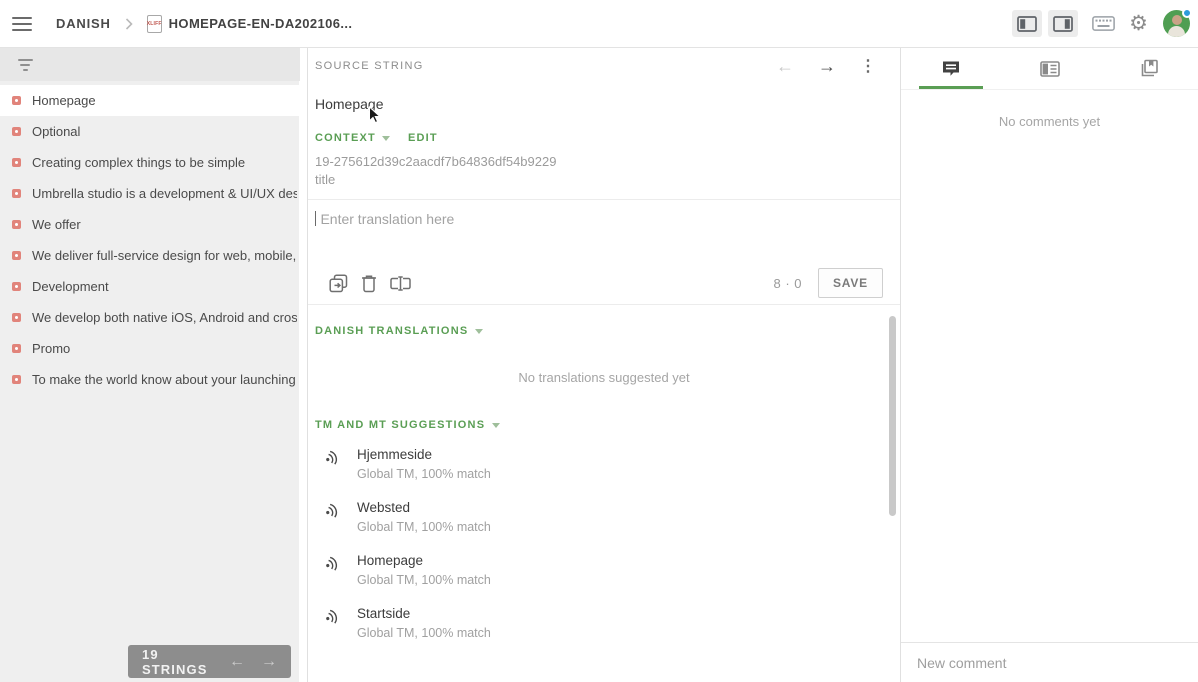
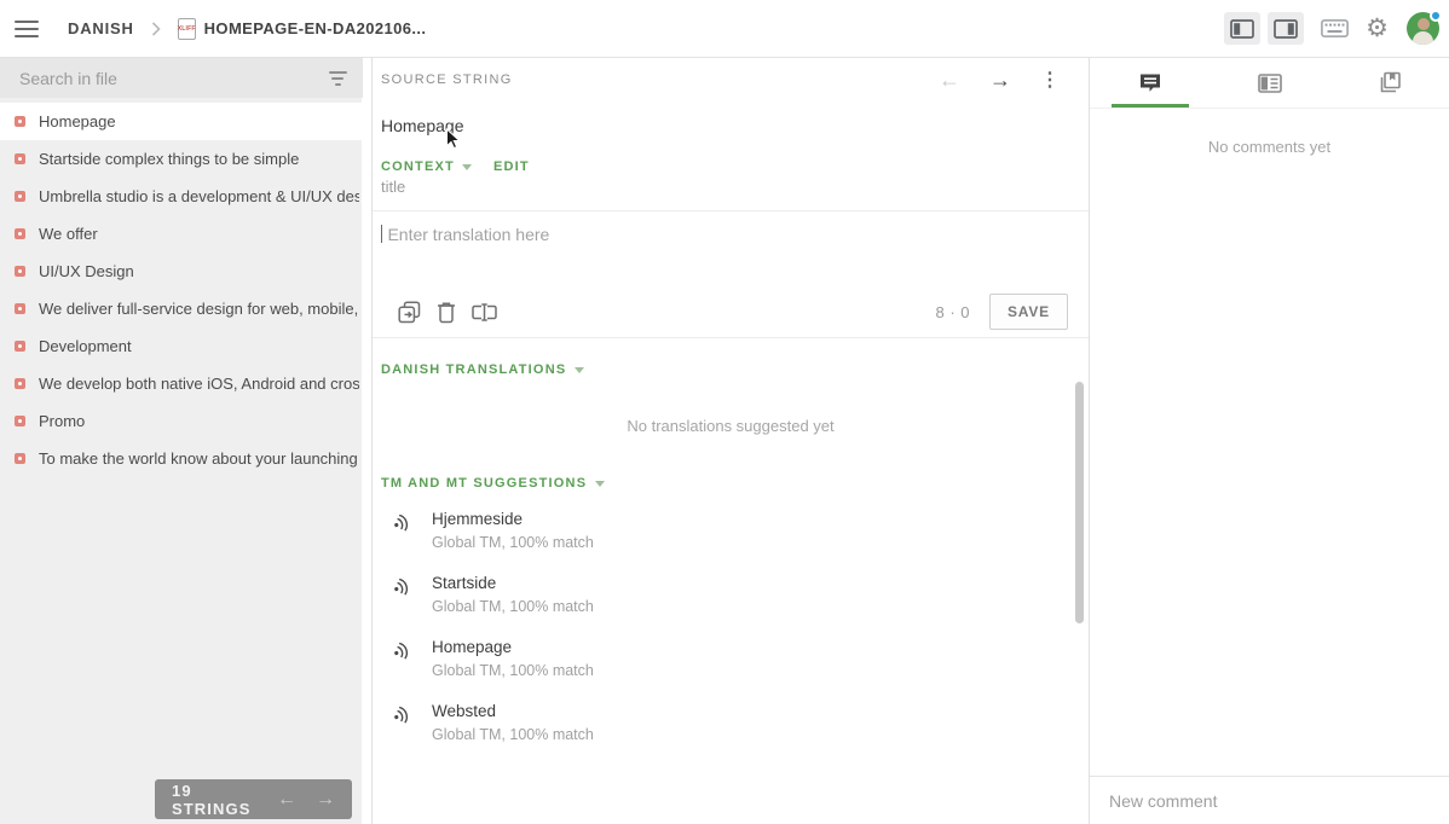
  DANISH
  HOMEPAGE-EN-DA202106...
  ⚙
+ Search in file
  Homepage
- Optional
- Creating complex things to be simple
+ Startside complex things to be simple
  Umbrella studio is a development & UI/UX des
  We offer
+ UI/UX Design
  We deliver full-service design for web, mobile,
  Development
  We develop both native iOS, Android and cros
  Promo
  To make the world know about your launching
  19 STRINGS
  ←
  →
  SOURCE STRING
  ←
  →
  ⋮
  Homepage
  CONTEXT
  EDIT
- 19-275612d39c2aacdf7b64836df54b9229
  title
  Enter translation here
  8 · 0
  SAVE
  DANISH TRANSLATIONS
  No translations suggested yet
  TM AND MT SUGGESTIONS
  Hjemmeside
  Global TM, 100% match
- Websted
+ Startside
  Global TM, 100% match
  Homepage
  Global TM, 100% match
- Startside
+ Websted
  Global TM, 100% match
  No comments yet
  New comment
